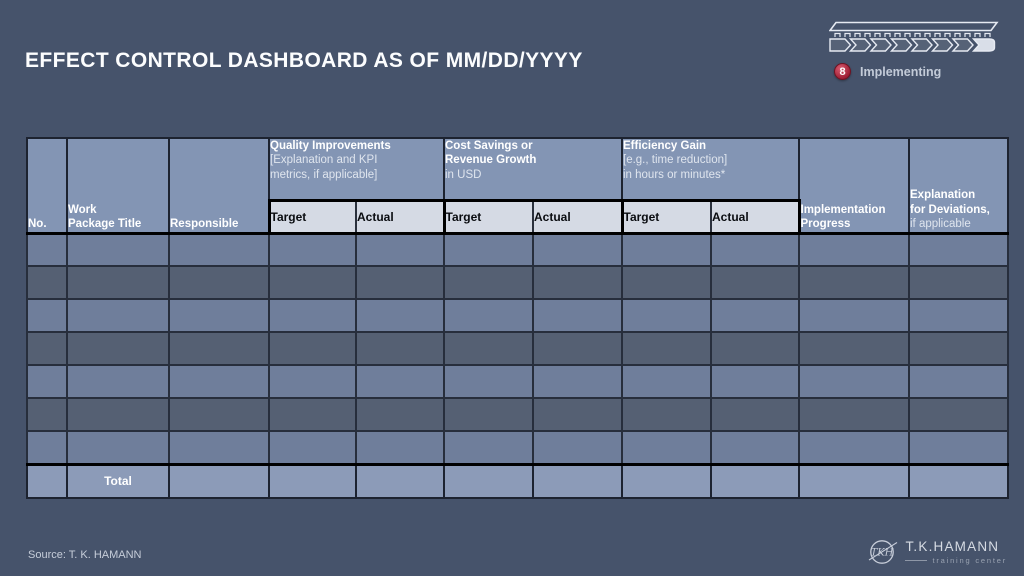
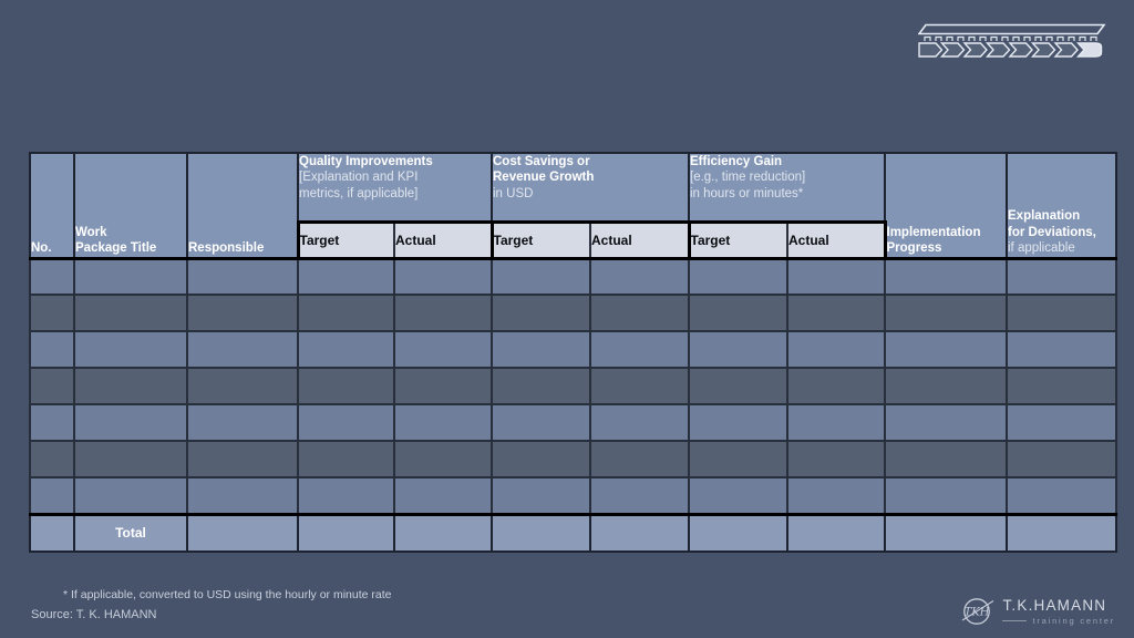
- EFFECT CONTROL DASHBOARD AS OF MM/DD/YYYY
- 8
- Implementing
  No.	Work Package Title	Responsible	Quality Improvements [Explanation and KPI metrics, if applicable]	Cost Savings or Revenue Growth in USD	Efficiency Gain [e.g., time reduction] in hours or minutes*	Implementation Progress	Explanation for Deviations, if applicable
  Target	Actual	Target	Actual	Target	Actual
  	Total
+ * If applicable, converted to USD using the hourly or minute rate
  Source: T. K. HAMANN
  TKH
  T.K.HAMANN
  training center
